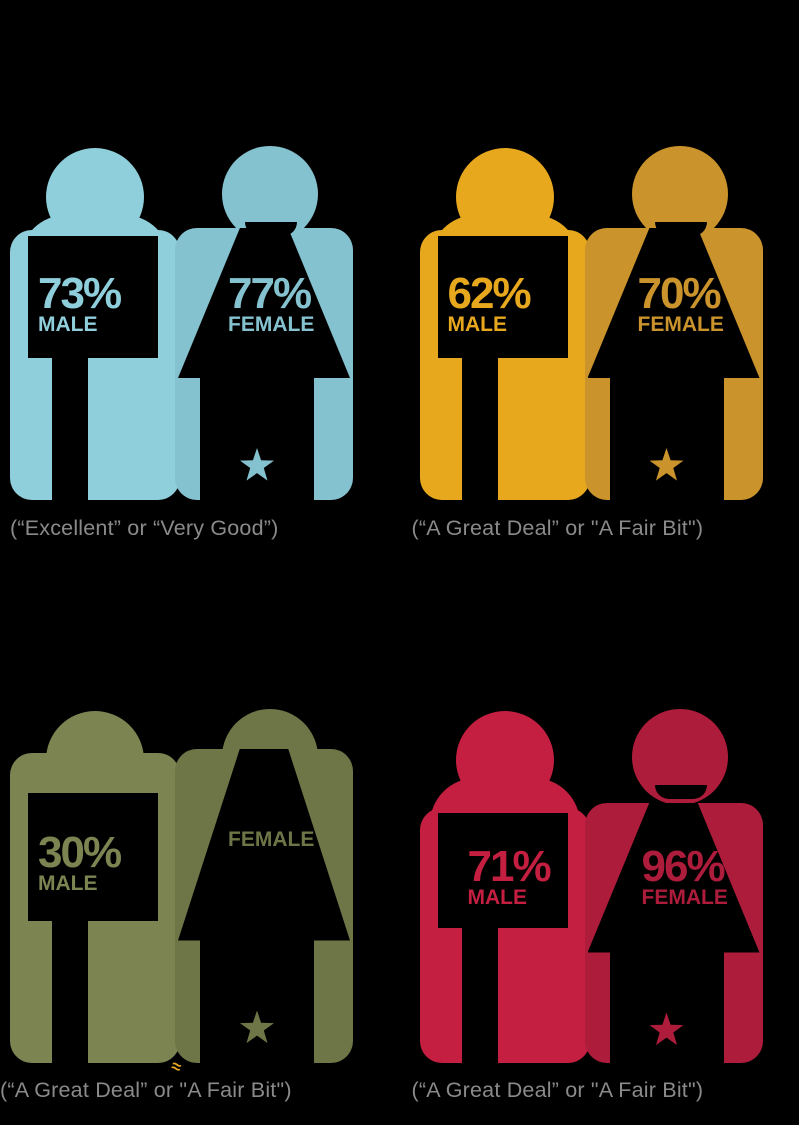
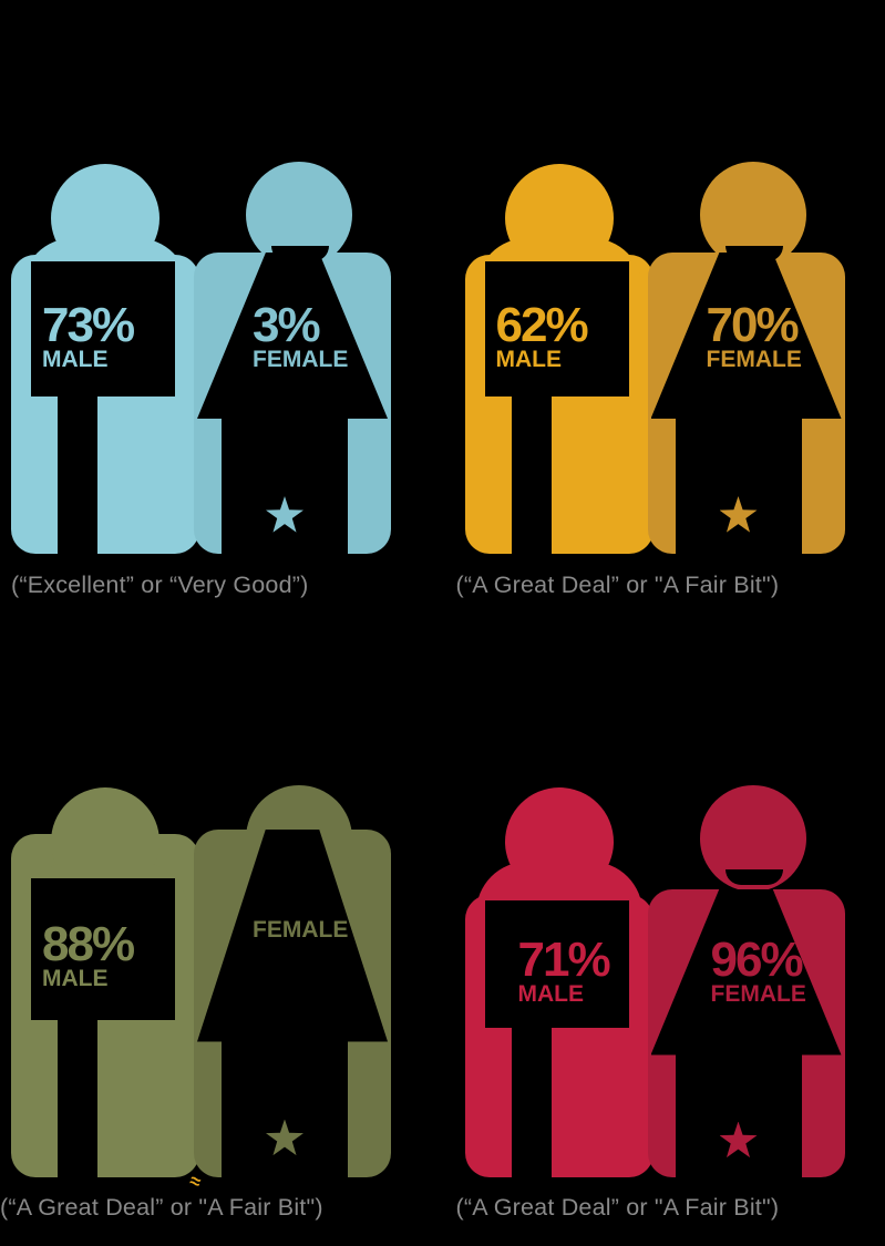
  73%
  MALE
- 77%
+ 3%
  FEMALE
  (“Excellent” or “Very Good”)
  62%
  MALE
  70%
  FEMALE
  (“A Great Deal” or "A Fair Bit")
- 30%
+ 88%
  MALE
  FEMALE
  (“A Great Deal” or "A Fair Bit")
  71%
  MALE
  96%
  FEMALE
  (“A Great Deal” or "A Fair Bit")
